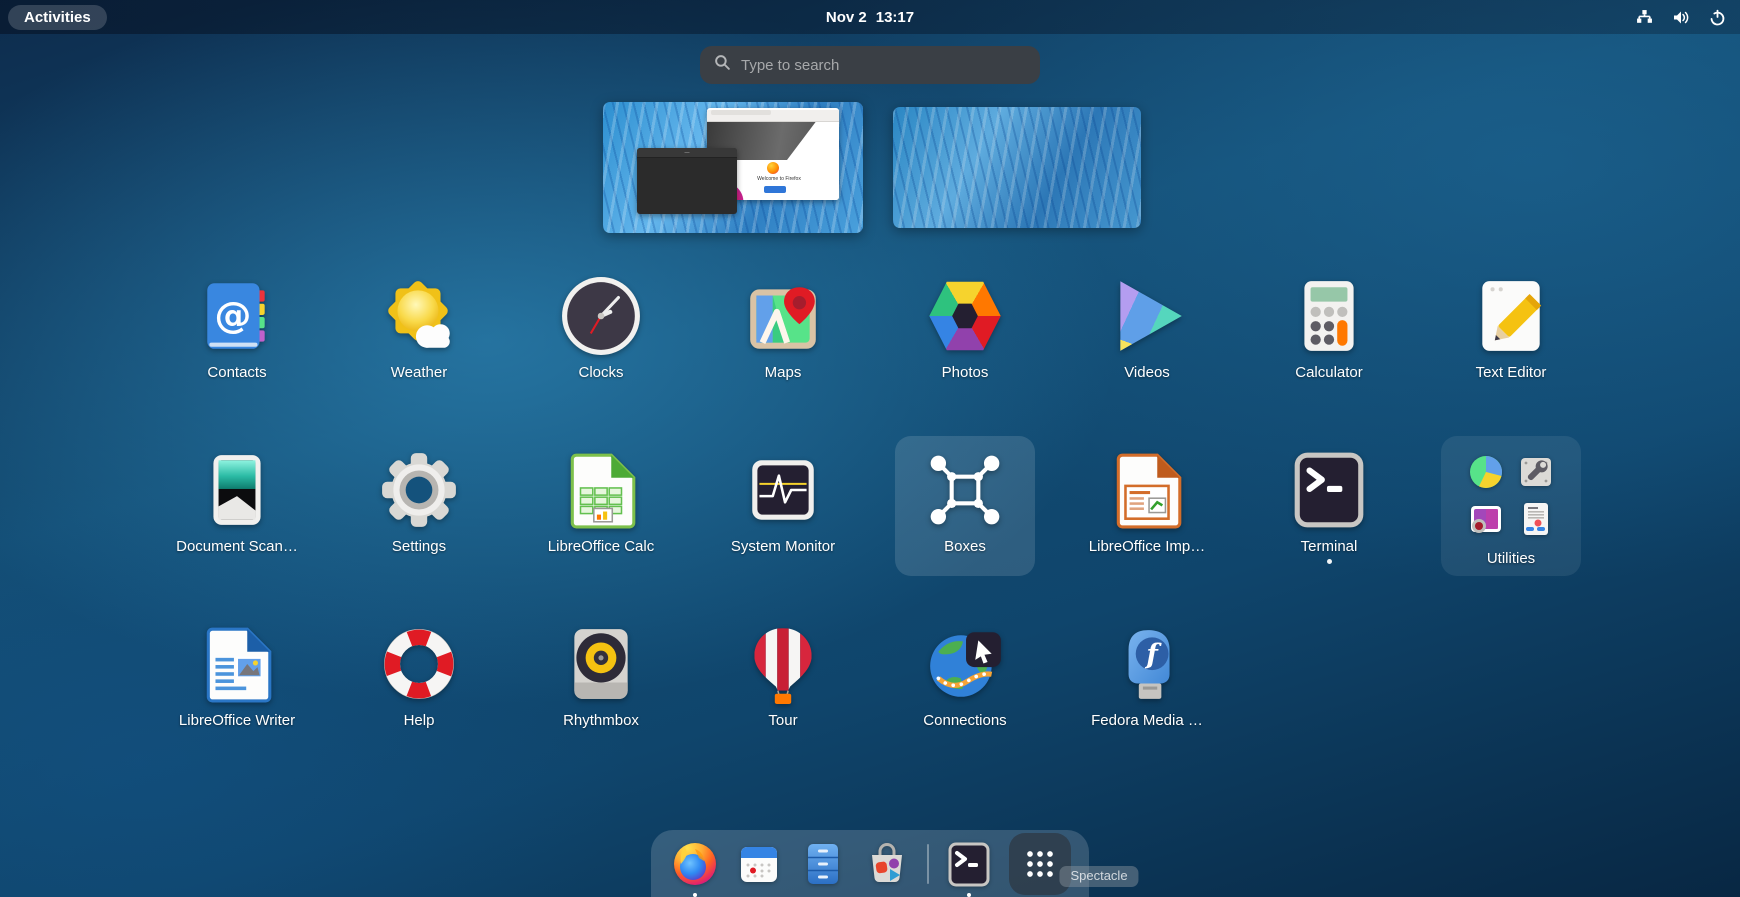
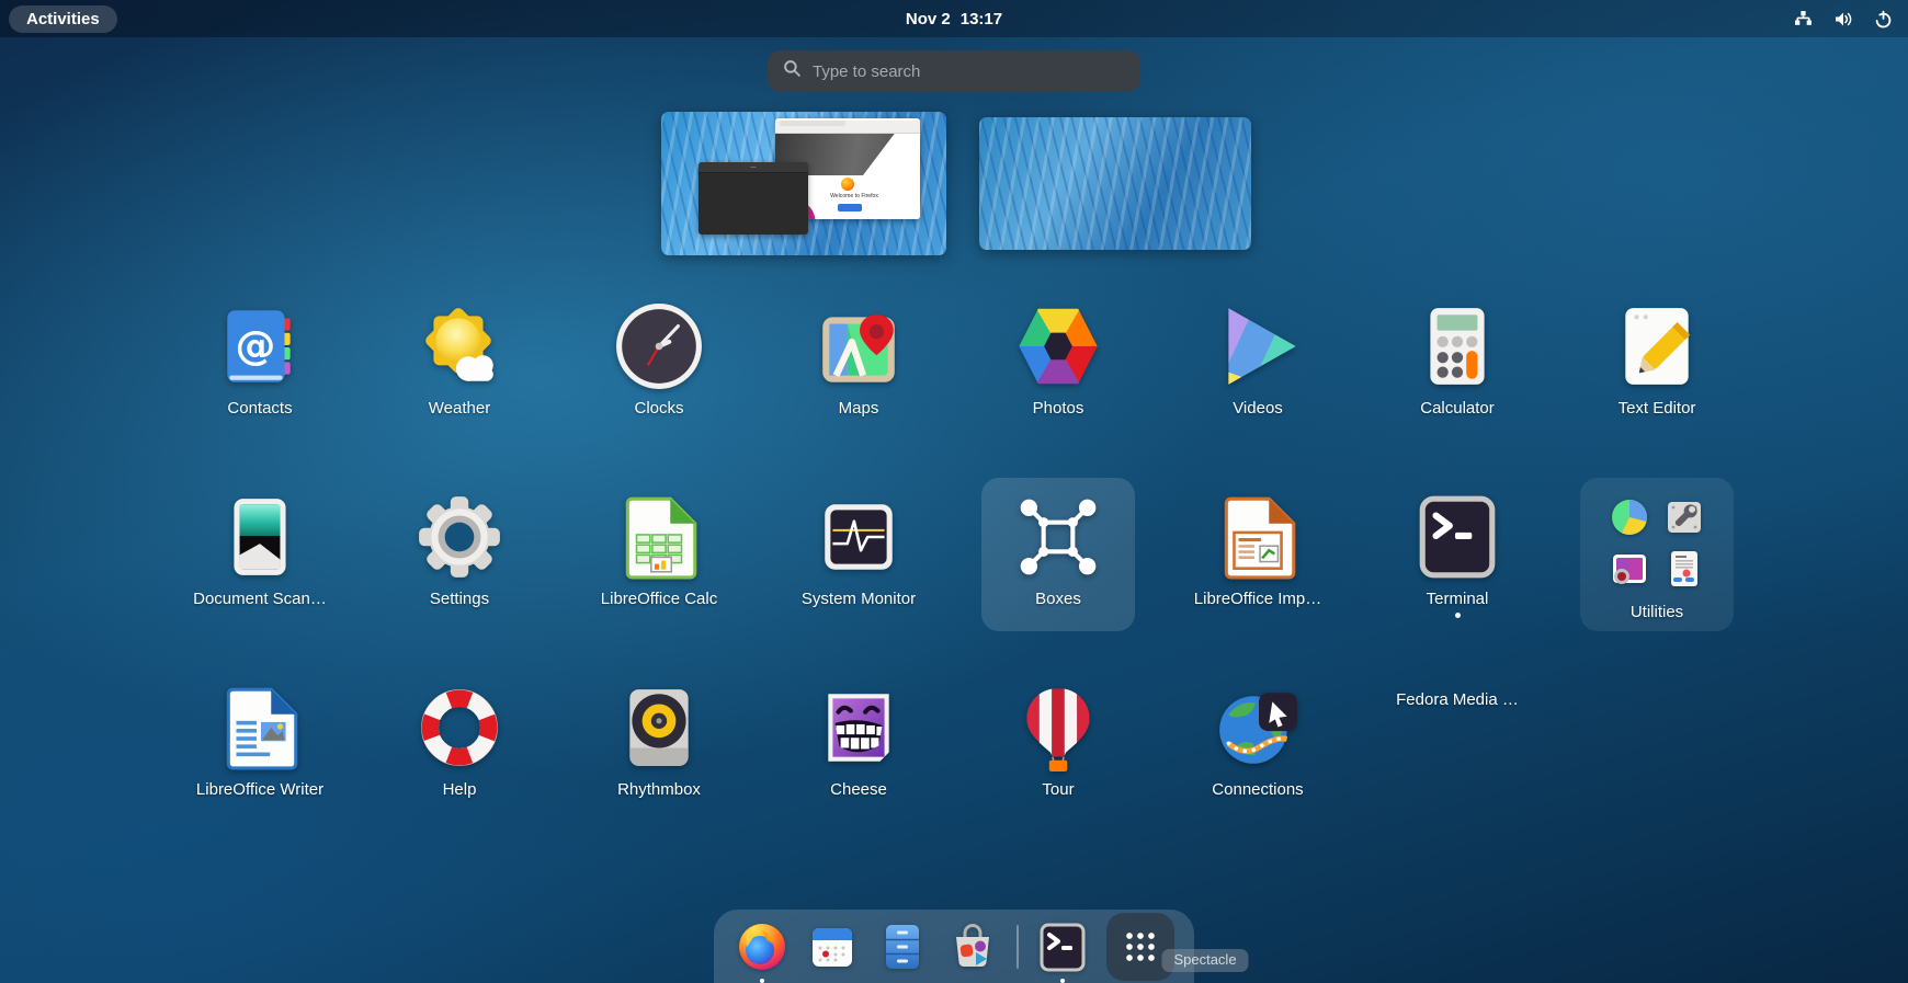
  Activities
  Nov 2
  13:17
  Type to search
  @
  Contacts
  Weather
  Clocks
  Maps
  Photos
  Videos
  Calculator
  Text Editor
  Document Scan…
  Settings
  LibreOffice Calc
  System Monitor
  Boxes
  LibreOffice Imp…
  Terminal
  Utilities
  LibreOffice Writer
  Help
  Rhythmbox
+ Cheese
  Tour
  Connections
- f
  Fedora Media …
  Spectacle
